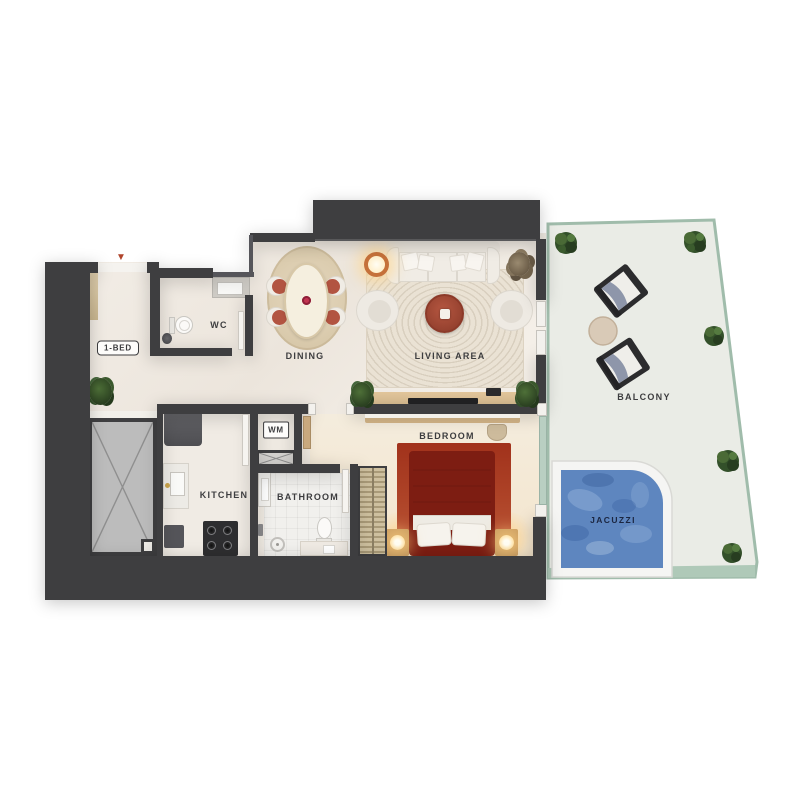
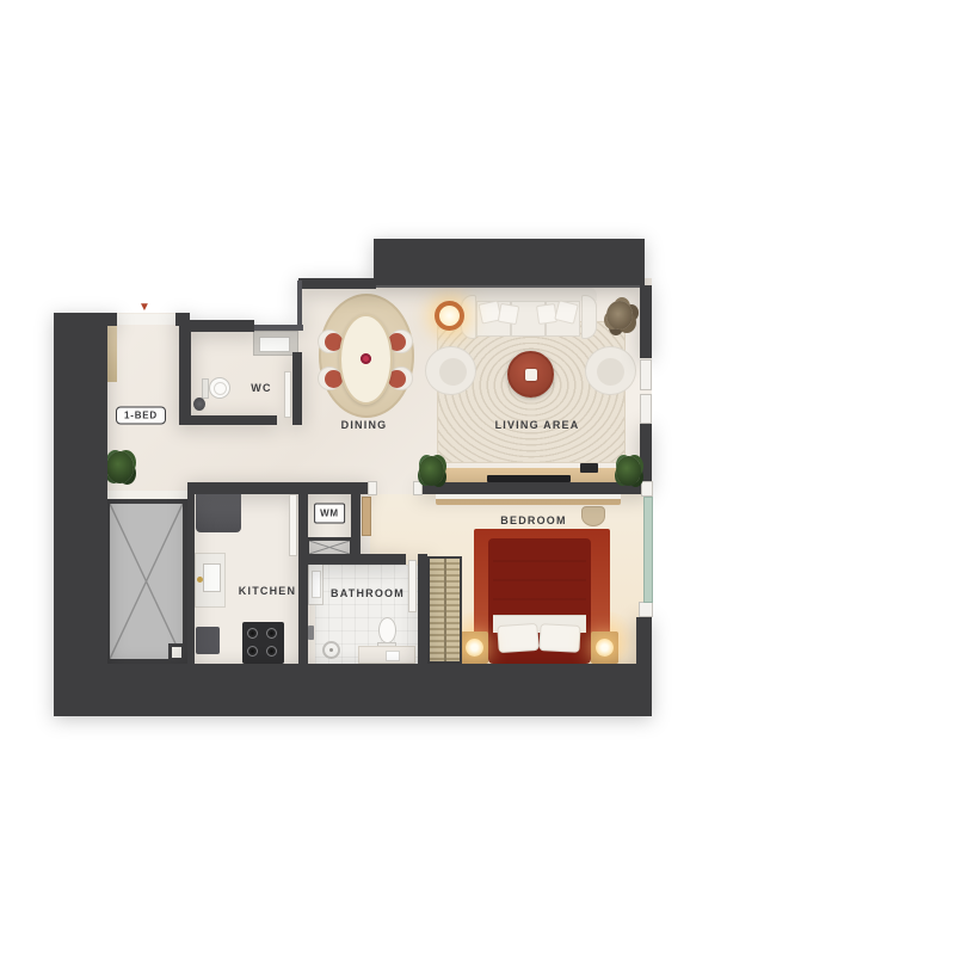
- JACUZZI
- BALCONY
  ▼
  1-BED
  WC
  DINING
  LIVING AREA
  BEDROOM
  KITCHEN
  BATHROOM
  WM
